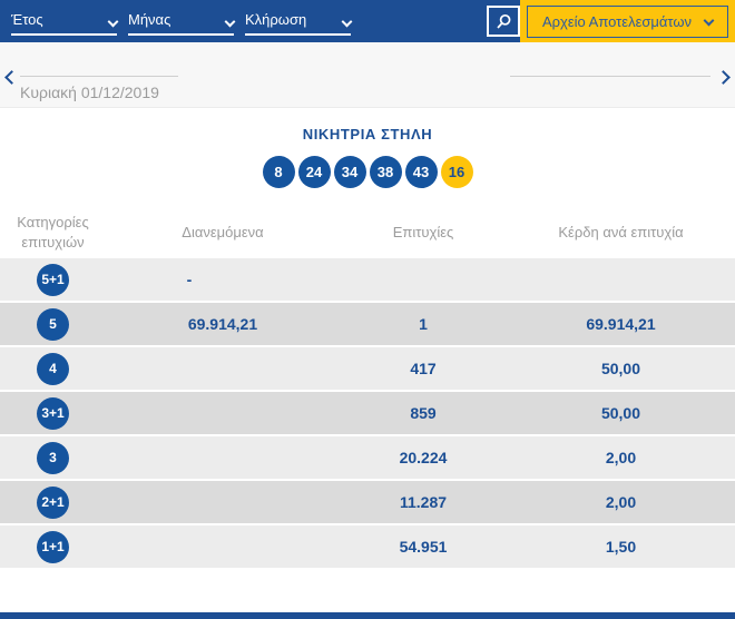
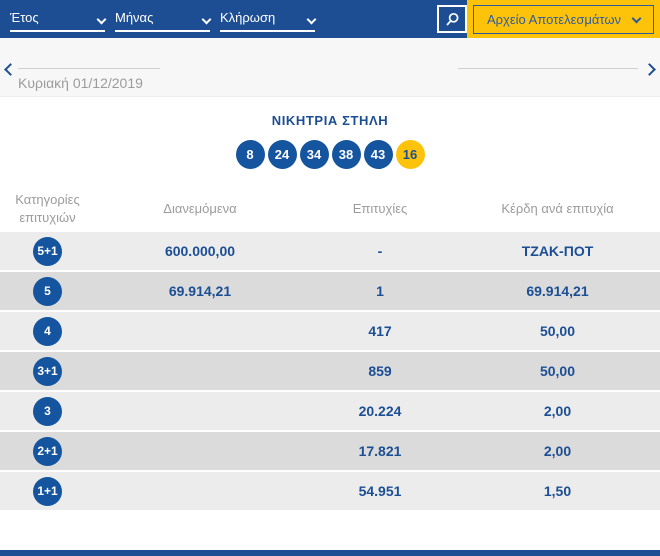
  Έτος
  Μήνας
  Κλήρωση
  Αρχείο Αποτελεσμάτων
  Κυριακή 01/12/2019
  ΝΙΚΗΤΡΙΑ ΣΤΗΛΗ
  8
  24
  34
  38
  43
  16
  Κατηγορίες επιτυχιών
  Διανεμόμενα
  Επιτυχίες
  Κέρδη ανά επιτυχία
  5+1
+ 600.000,00
  -
+ ΤΖΑΚ-ΠΟΤ
  5
  69.914,21
  1
  69.914,21
  4
  417
  50,00
  3+1
  859
  50,00
  3
  20.224
  2,00
  2+1
- 11.287
+ 17.821
  2,00
  1+1
  54.951
  1,50
